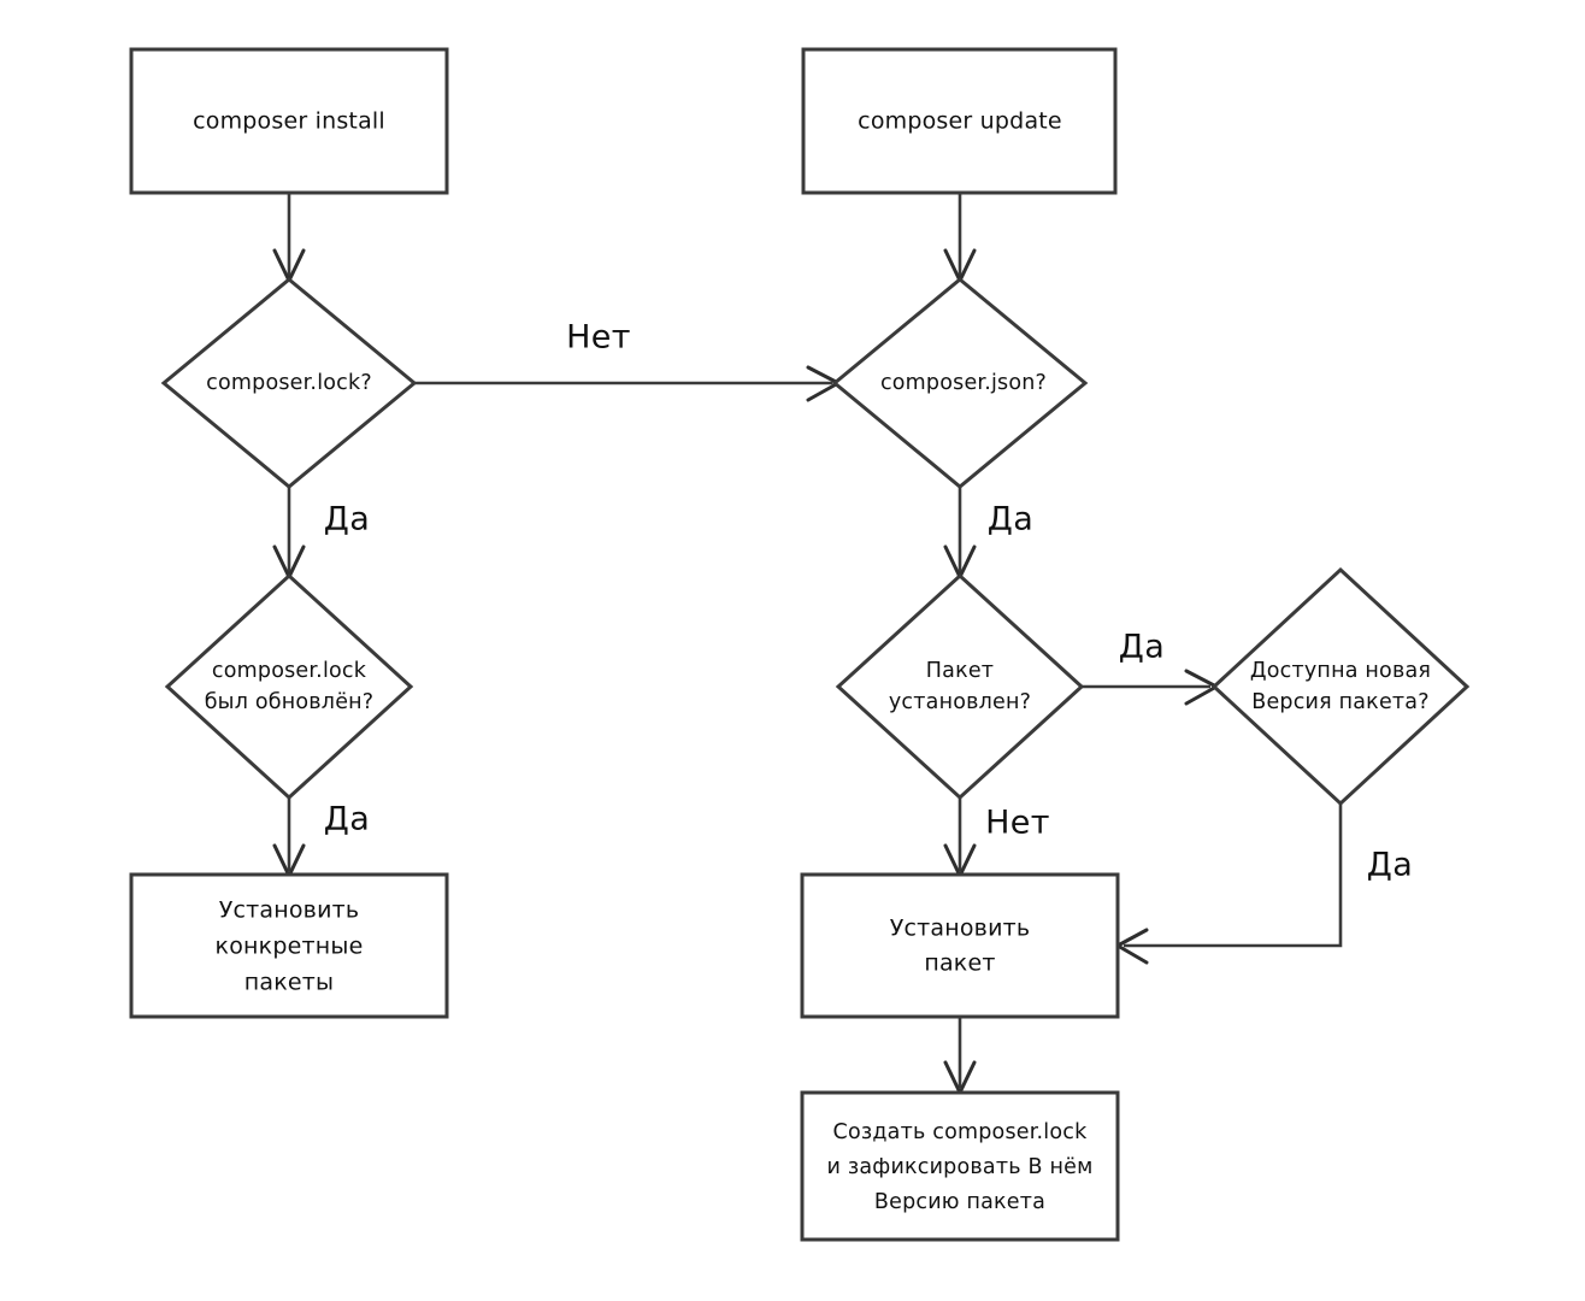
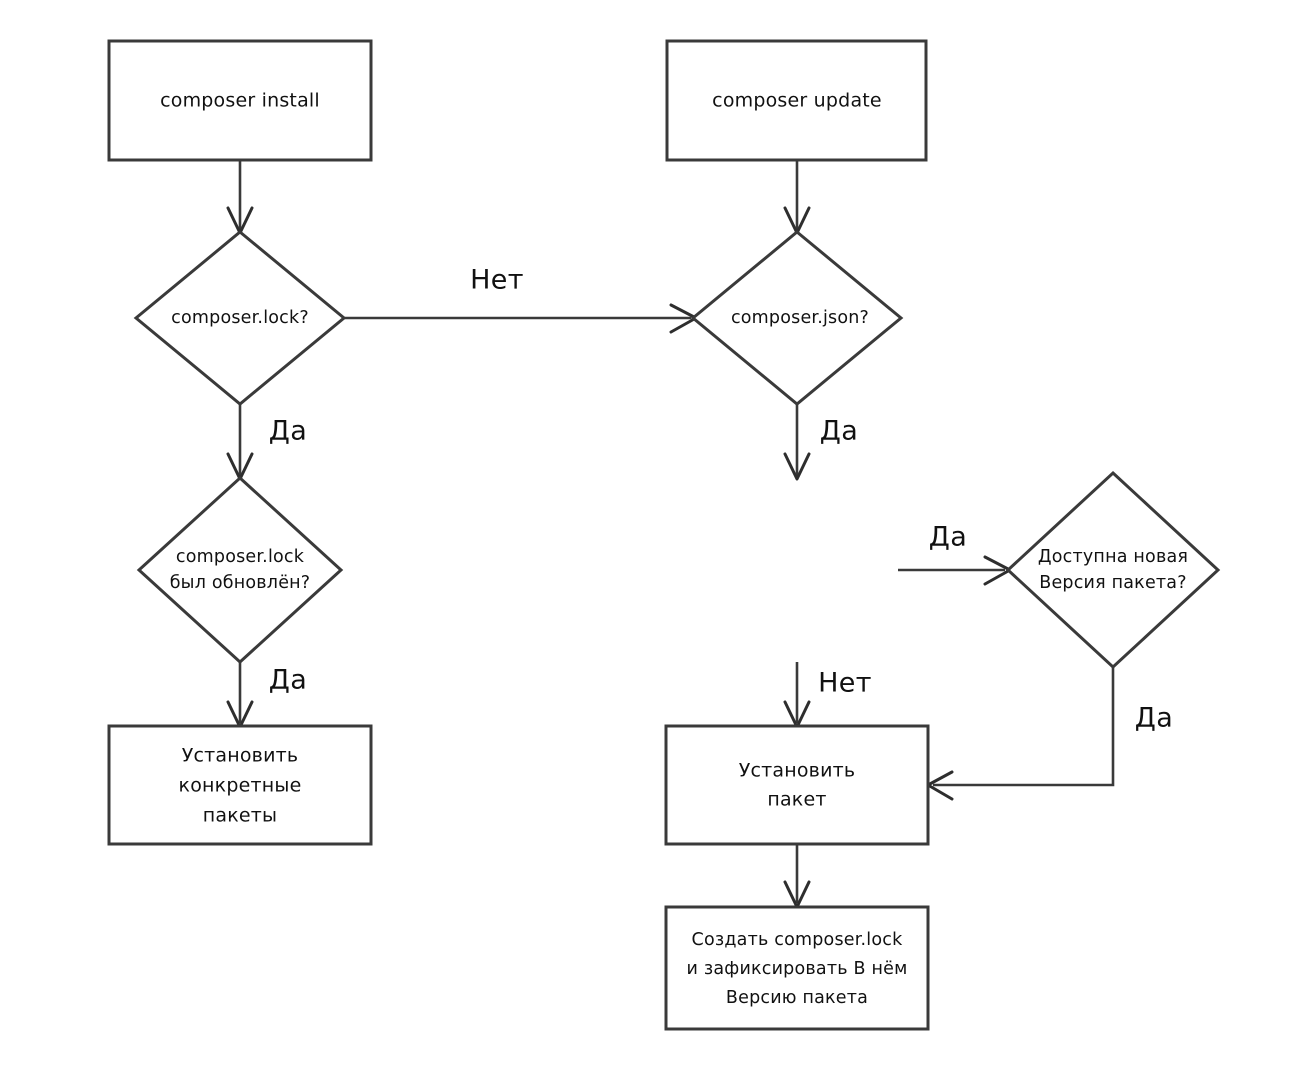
  composer install
  composer update
  composer.lock?
  composer.json?
  composer.lock
  был обновлён?
- Пакет
- установлен?
  Доступна новая
  Версия пакета?
  Установить
  конкретные
  пакеты
  Установить
  пакет
  Создать composer.lock
  и зафиксировать В нём
  Версию пакета
  Нет
  Да
  Да
  Да
  Да
  Нет
  Да
